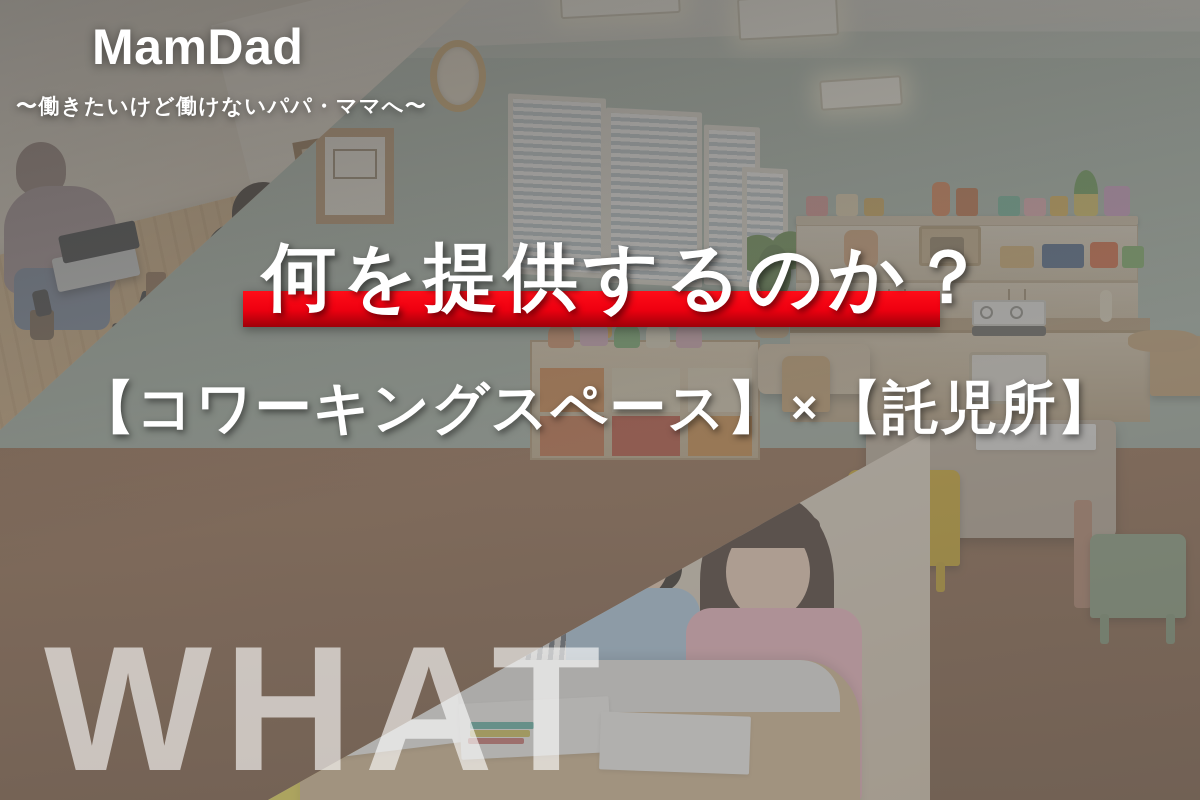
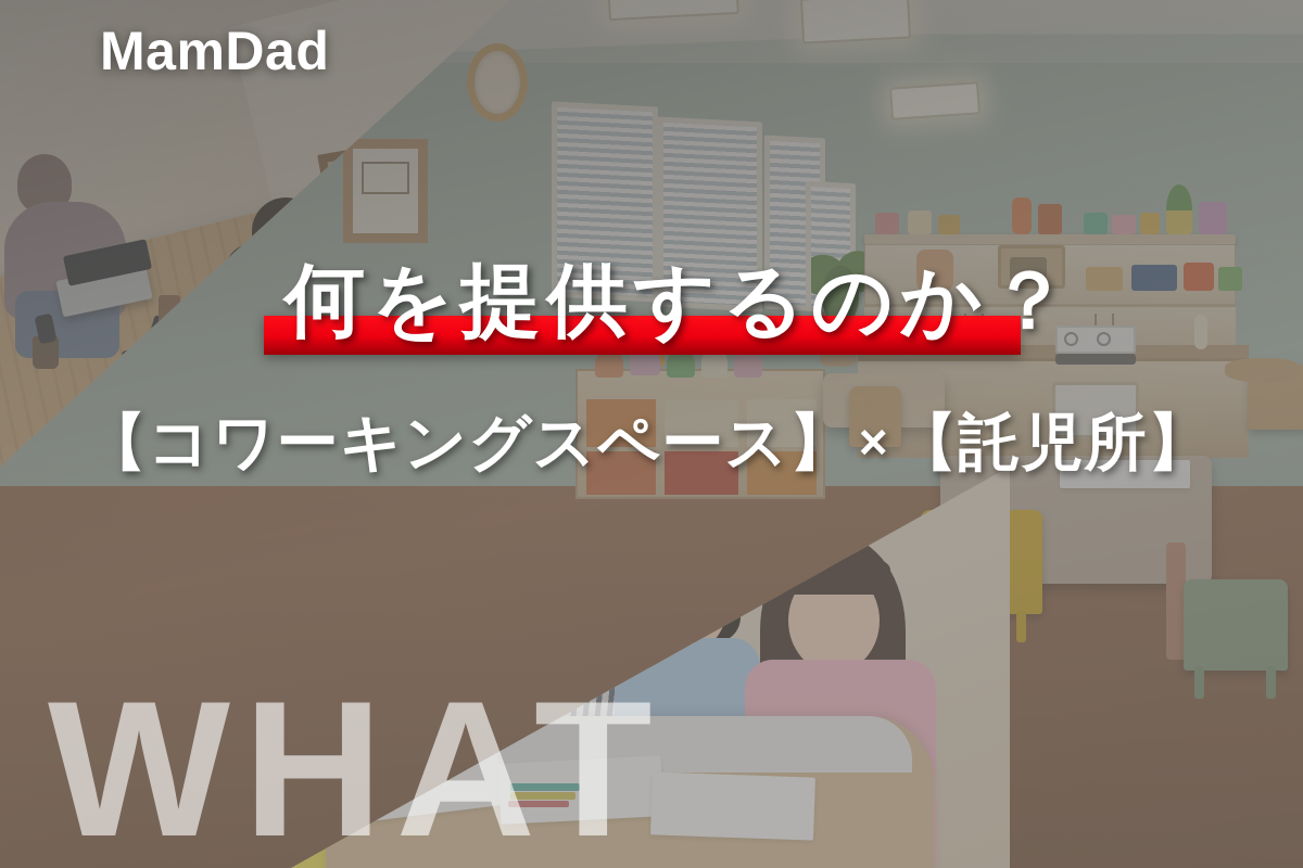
  MamDad
- 〜働きたいけど働けないパパ・ママへ〜
  何を提供するのか？
  【コワーキングスペース】×【託児所】
  WHAT
